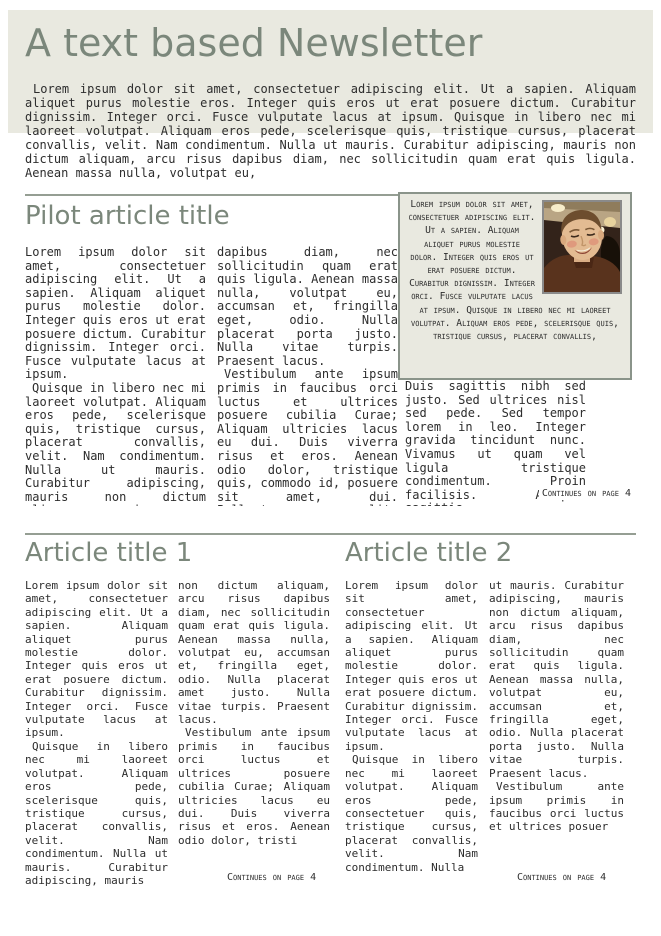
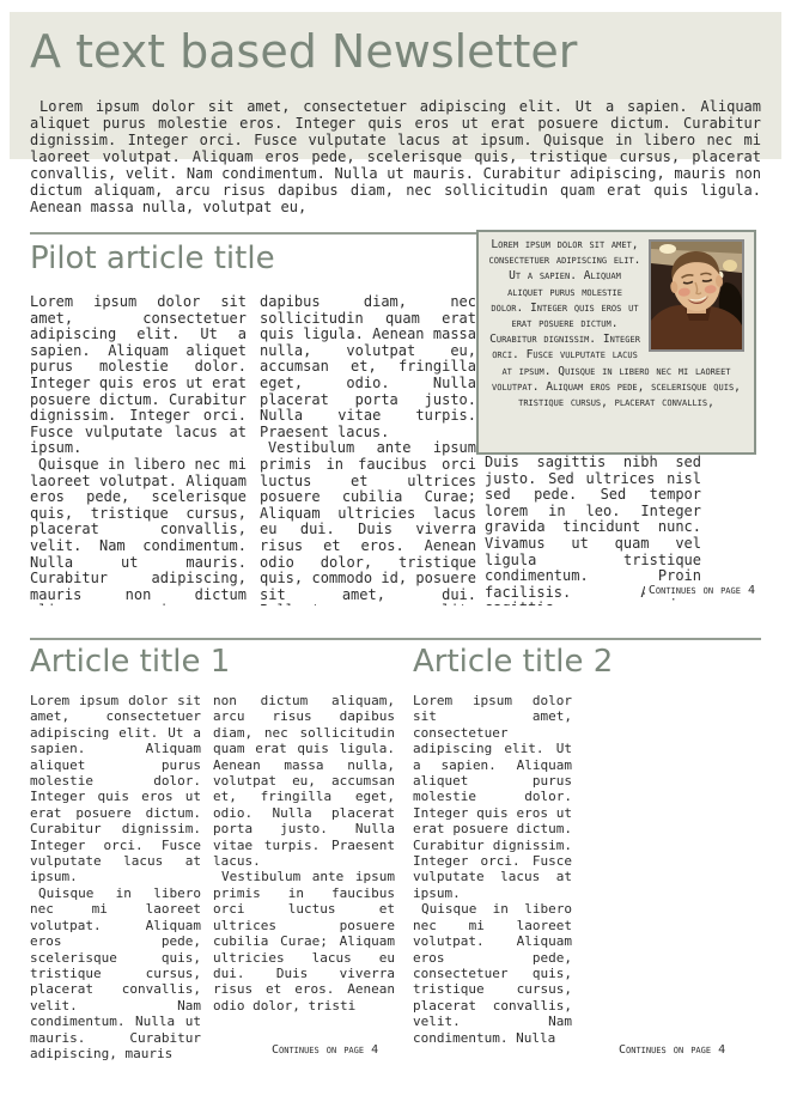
  A text based Newsletter
  Lorem ipsum dolor sit amet, consectetuer adipiscing elit. Ut a sapien. Aliquam aliquet purus molestie eros. Integer quis eros ut erat posuere dictum. Curabitur dignissim. Integer orci. Fusce vulputate lacus at ipsum. Quisque in libero nec mi laoreet volutpat. Aliquam eros pede, scelerisque quis, tristique cursus, placerat convallis, velit. Nam condimentum. Nulla ut mauris. Curabitur adipiscing, mauris non dictum aliquam, arcu risus dapibus diam, nec sollicitudin quam erat quis ligula. Aenean massa nulla, volutpat eu,
  Lorem ipsum dolor sit amet, consectetuer adipiscing elit. Ut a sapien. Aliquam aliquet purus molestie dolor. Integer quis eros ut erat posuere dictum. Curabitur dignissim. Integer orci. Fusce vulputate lacus at ipsum. Quisque in libero nec mi laoreet volutpat. Aliquam eros pede, scelerisque quis, tristique cursus, placerat convallis,
  Pilot article title
  Lorem ipsum dolor sit amet, consectetuer adipiscing elit. Ut a sapien. Aliquam aliquet purus molestie dolor. Integer quis eros ut erat posuere dictum. Curabitur dignissim. Integer orci. Fusce vulputate lacus at ipsum.
  Quisque in libero nec mi laoreet volutpat. Aliquam eros pede, scelerisque quis, tristique cursus, placerat convallis, velit. Nam condimentum. Nulla ut mauris. Curabitur adipiscing, mauris non dictum
  dapibus diam, nec sollicitudin quam erat quis ligula. Aenean massa nulla, volutpat eu, accumsan et, fringilla eget, odio. Nulla placerat porta justo. Nulla vitae turpis. Praesent lacus.
  Vestibulum ante ipsum primis in faucibus orci luctus et ultrices posuere cubilia Curae; Aliquam ultricies lacus eu dui. Duis viverra risus et eros. Aenean odio dolor, tristique quis, commodo id, posuere sit amet, dui.
  Duis sagittis nibh sed justo. Sed ultrices nisl sed pede. Sed tempor lorem in leo. Integer gravida tincidunt nunc. Vivamus ut quam vel ligula tristique condimentum. Proin facilisis.
  Continues on page 4
  Article title 1
  Article title 2
  Lorem ipsum dolor sit amet, consectetuer adipiscing elit. Ut a sapien. Aliquam aliquet purus molestie dolor. Integer quis eros ut erat posuere dictum. Curabitur dignissim. Integer orci. Fusce vulputate lacus at ipsum.
  Quisque in libero nec mi laoreet volutpat. Aliquam eros pede, scelerisque quis, tristique cursus, placerat convallis, velit. Nam condimentum. Nulla ut mauris. Curabitur adipiscing, mauris
- non dictum aliquam, arcu risus dapibus diam, nec sollicitudin quam erat quis ligula. Aenean massa nulla, volutpat eu, accumsan et, fringilla eget, odio. Nulla placerat amet justo. Nulla vitae turpis. Praesent lacus.
+ non dictum aliquam, arcu risus dapibus diam, nec sollicitudin quam erat quis ligula. Aenean massa nulla, volutpat eu, accumsan et, fringilla eget, odio. Nulla placerat porta justo. Nulla vitae turpis. Praesent lacus.
  Vestibulum ante ipsum primis in faucibus orci luctus et ultrices posuere cubilia Curae; Aliquam ultricies lacus eu dui. Duis viverra risus et eros. Aenean odio dolor, tristi
  Lorem ipsum dolor sit amet, consectetuer adipiscing elit. Ut a sapien. Aliquam aliquet purus molestie dolor. Integer quis eros ut erat posuere dictum. Curabitur dignissim. Integer orci. Fusce vulputate lacus at ipsum.
  Quisque in libero nec mi laoreet volutpat. Aliquam eros pede, consectetuer quis, tristique cursus, placerat convallis, velit. Nam condimentum. Nulla
- ut mauris. Curabitur adipiscing, mauris non dictum aliquam, arcu risus dapibus diam, nec sollicitudin quam erat quis ligula. Aenean massa nulla, volutpat eu, accumsan et, fringilla eget, odio. Nulla placerat porta justo. Nulla vitae turpis. Praesent lacus.
- Vestibulum ante ipsum primis in faucibus orci luctus et ultrices posuer
  Continues on page 4
  Continues on page 4
